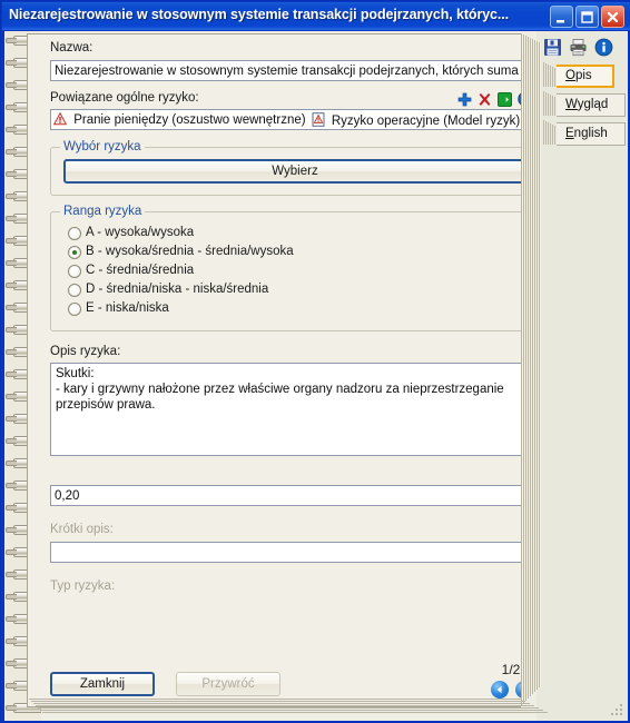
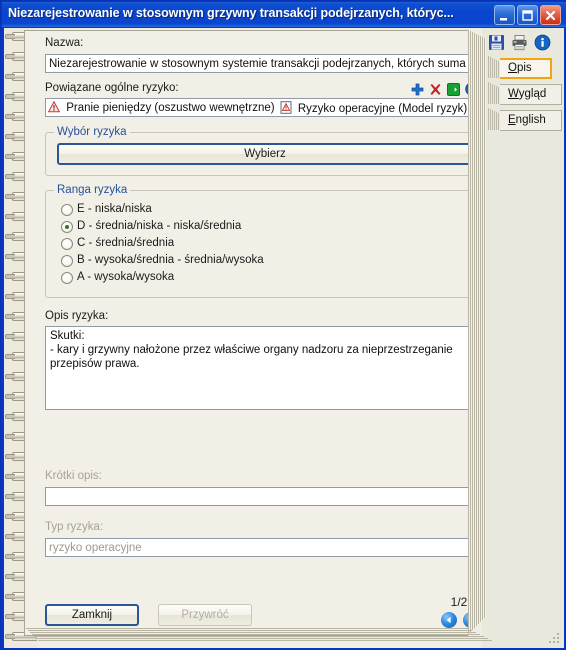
- Niezarejestrowanie w stosownym systemie transakcji podejrzanych, któryc...
+ Niezarejestrowanie w stosownym grzywny transakcji podejrzanych, któryc...
  Opis
  Wygląd
  English
  Nazwa:
  Niezarejestrowanie w stosownym systemie transakcji podejrzanych, których suma
  Powiązane ogólne ryzyko:
  Pranie pieniędzy (oszustwo wewnętrzne) Ryzyko operacyjne (Model ryzyk)
  Wybór ryzyka
  Wybierz
  Ranga ryzyka
- A - wysoka/wysoka
+ E - niska/niska
- B - wysoka/średnia - średnia/wysoka
+ D - średnia/niska - niska/średnia
  C - średnia/średnia
- D - średnia/niska - niska/średnia
+ B - wysoka/średnia - średnia/wysoka
- E - niska/niska
+ A - wysoka/wysoka
  Opis ryzyka:
  Skutki:
  - kary i grzywny nałożone przez właściwe organy nadzoru za nieprzestrzeganie
  przepisów prawa.
- 0,20
  Krótki opis:
  Typ ryzyka:
+ ryzyko operacyjne
  Zamknij
  Przywróć
  1/2
